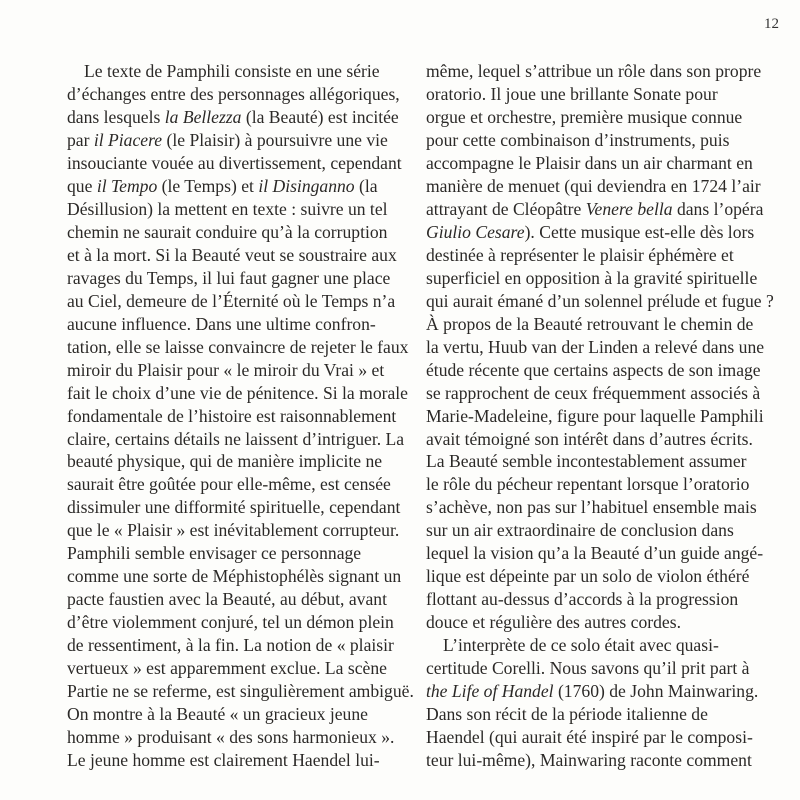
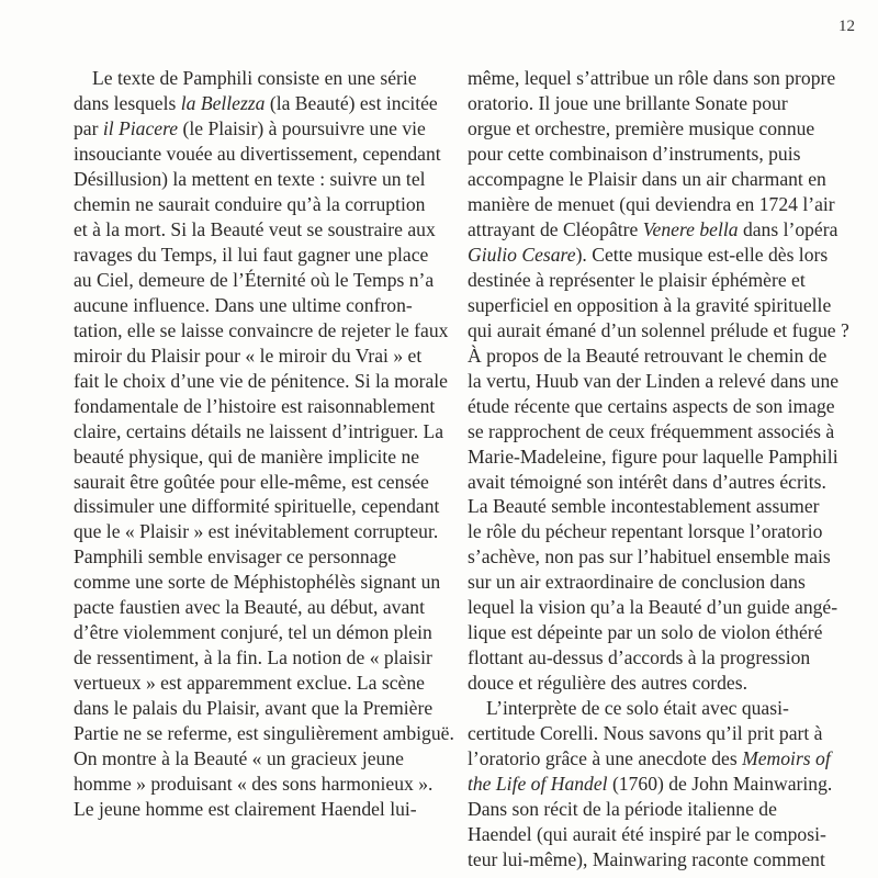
  12
  Le texte de Pamphili consiste en une série
- d’échanges entre des personnages allégoriques,
  dans lesquels la Bellezza (la Beauté) est incitée
  par il Piacere (le Plaisir) à poursuivre une vie
  insouciante vouée au divertissement, cependant
- que il Tempo (le Temps) et il Disinganno (la
  Désillusion) la mettent en texte : suivre un tel
  chemin ne saurait conduire qu’à la corruption
  et à la mort. Si la Beauté veut se soustraire aux
  ravages du Temps, il lui faut gagner une place
  au Ciel, demeure de l’Éternité où le Temps n’a
  aucune influence. Dans une ultime confron-
  tation, elle se laisse convaincre de rejeter le faux
  miroir du Plaisir pour « le miroir du Vrai » et
  fait le choix d’une vie de pénitence. Si la morale
  fondamentale de l’histoire est raisonnablement
  claire, certains détails ne laissent d’intriguer. La
  beauté physique, qui de manière implicite ne
  saurait être goûtée pour elle-même, est censée
  dissimuler une difformité spirituelle, cependant
  que le « Plaisir » est inévitablement corrupteur.
  Pamphili semble envisager ce personnage
  comme une sorte de Méphistophélès signant un
  pacte faustien avec la Beauté, au début, avant
  d’être violemment conjuré, tel un démon plein
  de ressentiment, à la fin. La notion de « plaisir
  vertueux » est apparemment exclue. La scène
+ dans le palais du Plaisir, avant que la Première
  Partie ne se referme, est singulièrement ambiguë.
  On montre à la Beauté « un gracieux jeune
  homme » produisant « des sons harmonieux ».
  Le jeune homme est clairement Haendel lui-
  même, lequel s’attribue un rôle dans son propre
  oratorio. Il joue une brillante Sonate pour
  orgue et orchestre, première musique connue
  pour cette combinaison d’instruments, puis
  accompagne le Plaisir dans un air charmant en
  manière de menuet (qui deviendra en 1724 l’air
  attrayant de Cléopâtre Venere bella dans l’opéra
  Giulio Cesare). Cette musique est-elle dès lors
  destinée à représenter le plaisir éphémère et
  superficiel en opposition à la gravité spirituelle
  qui aurait émané d’un solennel prélude et fugue ?
  À propos de la Beauté retrouvant le chemin de
  la vertu, Huub van der Linden a relevé dans une
  étude récente que certains aspects de son image
  se rapprochent de ceux fréquemment associés à
  Marie-Madeleine, figure pour laquelle Pamphili
  avait témoigné son intérêt dans d’autres écrits.
  La Beauté semble incontestablement assumer
  le rôle du pécheur repentant lorsque l’oratorio
  s’achève, non pas sur l’habituel ensemble mais
  sur un air extraordinaire de conclusion dans
  lequel la vision qu’a la Beauté d’un guide angé-
  lique est dépeinte par un solo de violon éthéré
  flottant au-dessus d’accords à la progression
  douce et régulière des autres cordes.
  L’interprète de ce solo était avec quasi-
  certitude Corelli. Nous savons qu’il prit part à
+ l’oratorio grâce à une anecdote des Memoirs of
  the Life of Handel (1760) de John Mainwaring.
  Dans son récit de la période italienne de
  Haendel (qui aurait été inspiré par le composi-
  teur lui-même), Mainwaring raconte comment
